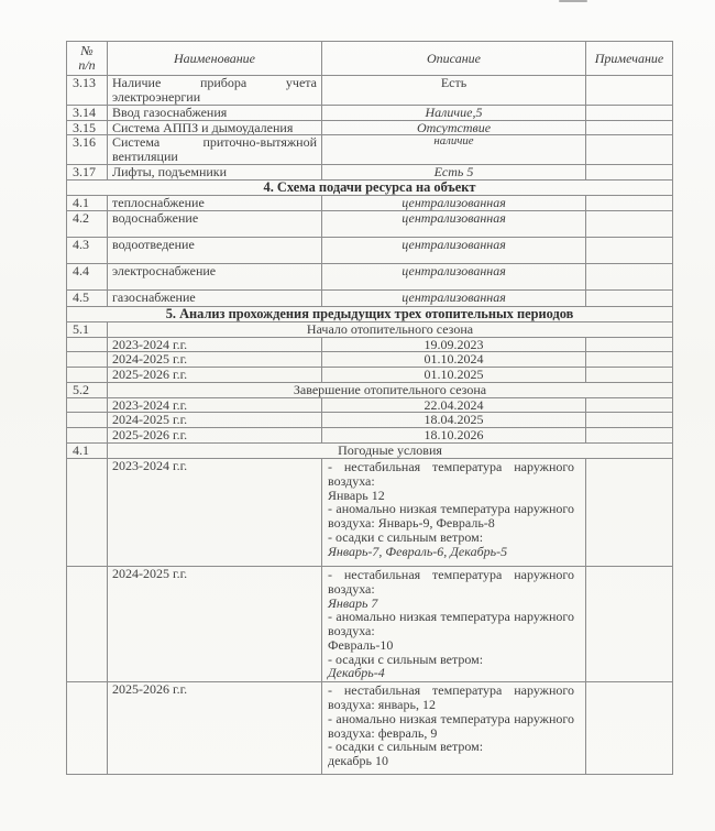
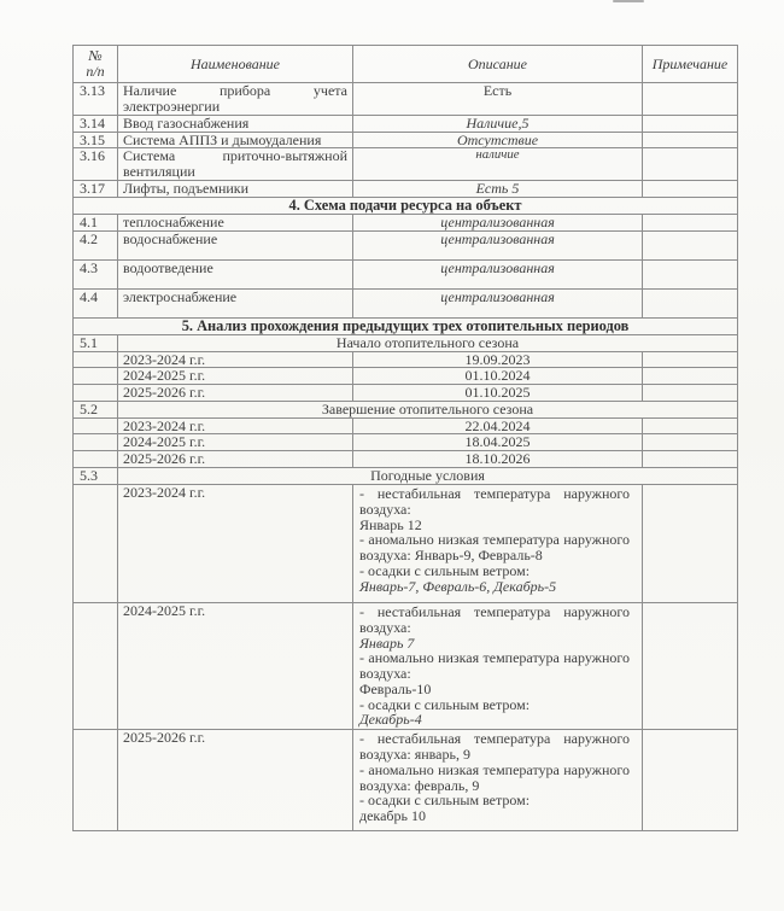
  № п/п	Наименование	Описание	Примечание
  3.13	Наличие прибора учета электроэнергии	Есть
  3.14	Ввод газоснабжения	Наличие,5
  3.15	Система АППЗ и дымоудаления	Отсутствие
  3.16	Система приточно-вытяжной вентиляции	наличие
  3.17	Лифты, подъемники	Есть 5
  4. Схема подачи ресурса на объект
  4.1	теплоснабжение	централизованная
  4.2	водоснабжение	централизованная
  4.3	водоотведение	централизованная
  4.4	электроснабжение	централизованная
- 4.5	газоснабжение	централизованная
  5. Анализ прохождения предыдущих трех отопительных периодов
  5.1	Начало отопительного сезона
  	2023-2024 г.г.	19.09.2023
  	2024-2025 г.г.	01.10.2024
  	2025-2026 г.г.	01.10.2025
  5.2	Завершение отопительного сезона
  	2023-2024 г.г.	22.04.2024
  	2024-2025 г.г.	18.04.2025
  	2025-2026 г.г.	18.10.2026
- 4.1	Погодные условия
+ 5.3	Погодные условия
  	2023-2024 г.г.	- нестабильная температура наружного воздуха: Январь 12 - аномально низкая температура наружного воздуха: Январь-9, Февраль-8 - осадки с сильным ветром: Январь-7, Февраль-6, Декабрь-5
  	2024-2025 г.г.	- нестабильная температура наружного воздуха: Январь 7 - аномально низкая температура наружного воздуха: Февраль-10 - осадки с сильным ветром: Декабрь-4
- 	2025-2026 г.г.	- нестабильная температура наружного воздуха: январь, 12 - аномально низкая температура наружного воздуха: февраль, 9 - осадки с сильным ветром: декабрь 10
+ 	2025-2026 г.г.	- нестабильная температура наружного воздуха: январь, 9 - аномально низкая температура наружного воздуха: февраль, 9 - осадки с сильным ветром: декабрь 10
